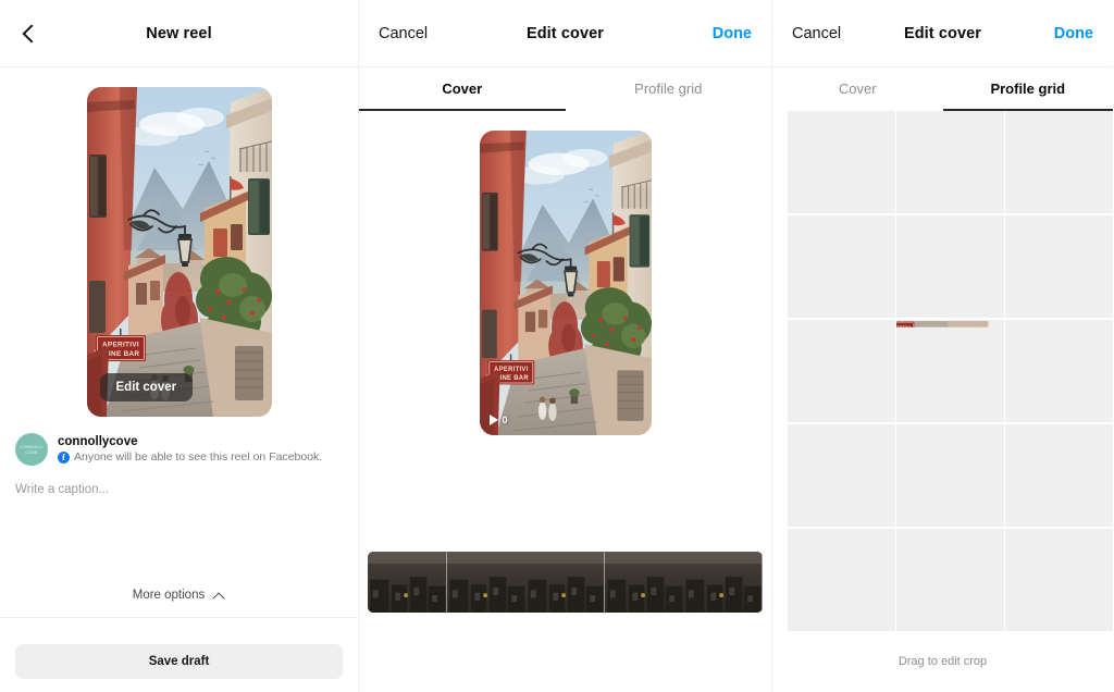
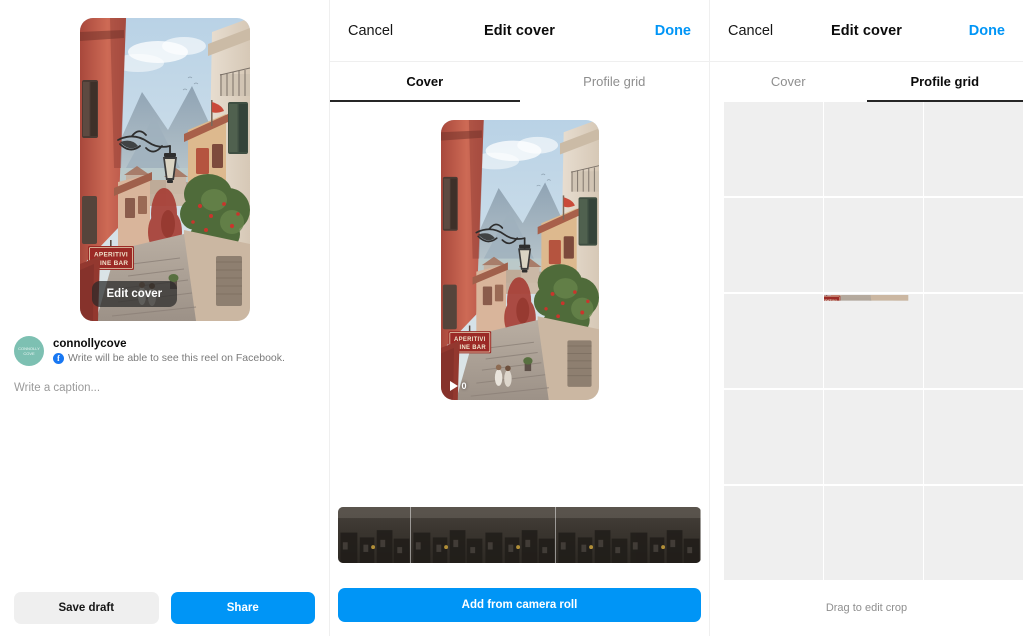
- New reel
  Edit cover
  connollycove
  f
- Anyone will be able to see this reel on Facebook.
+ Write will be able to see this reel on Facebook.
  Write a caption...
- More options
  Save draft
+ Share
  Cancel
  Edit cover
  Done
  Cover
  Profile grid
  0
+ Add from camera roll
  Cancel
  Edit cover
  Done
  Cover
  Profile grid
  Drag to edit crop
